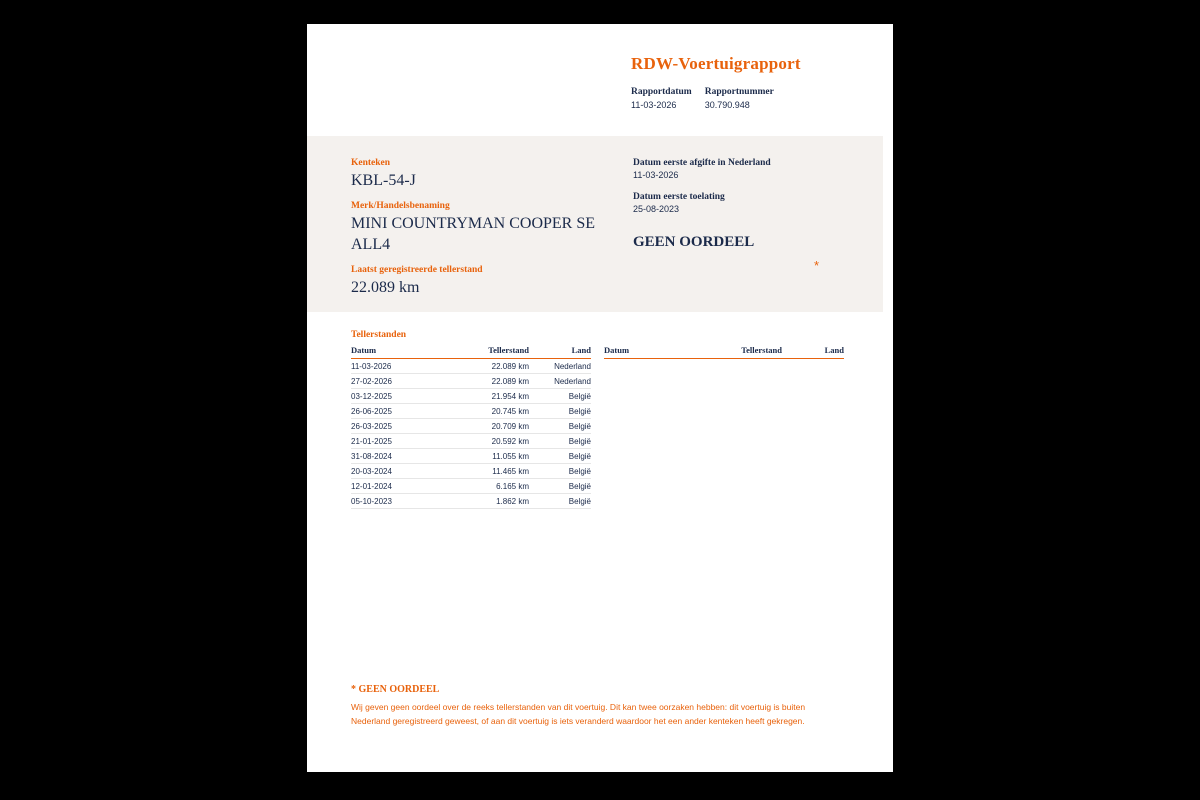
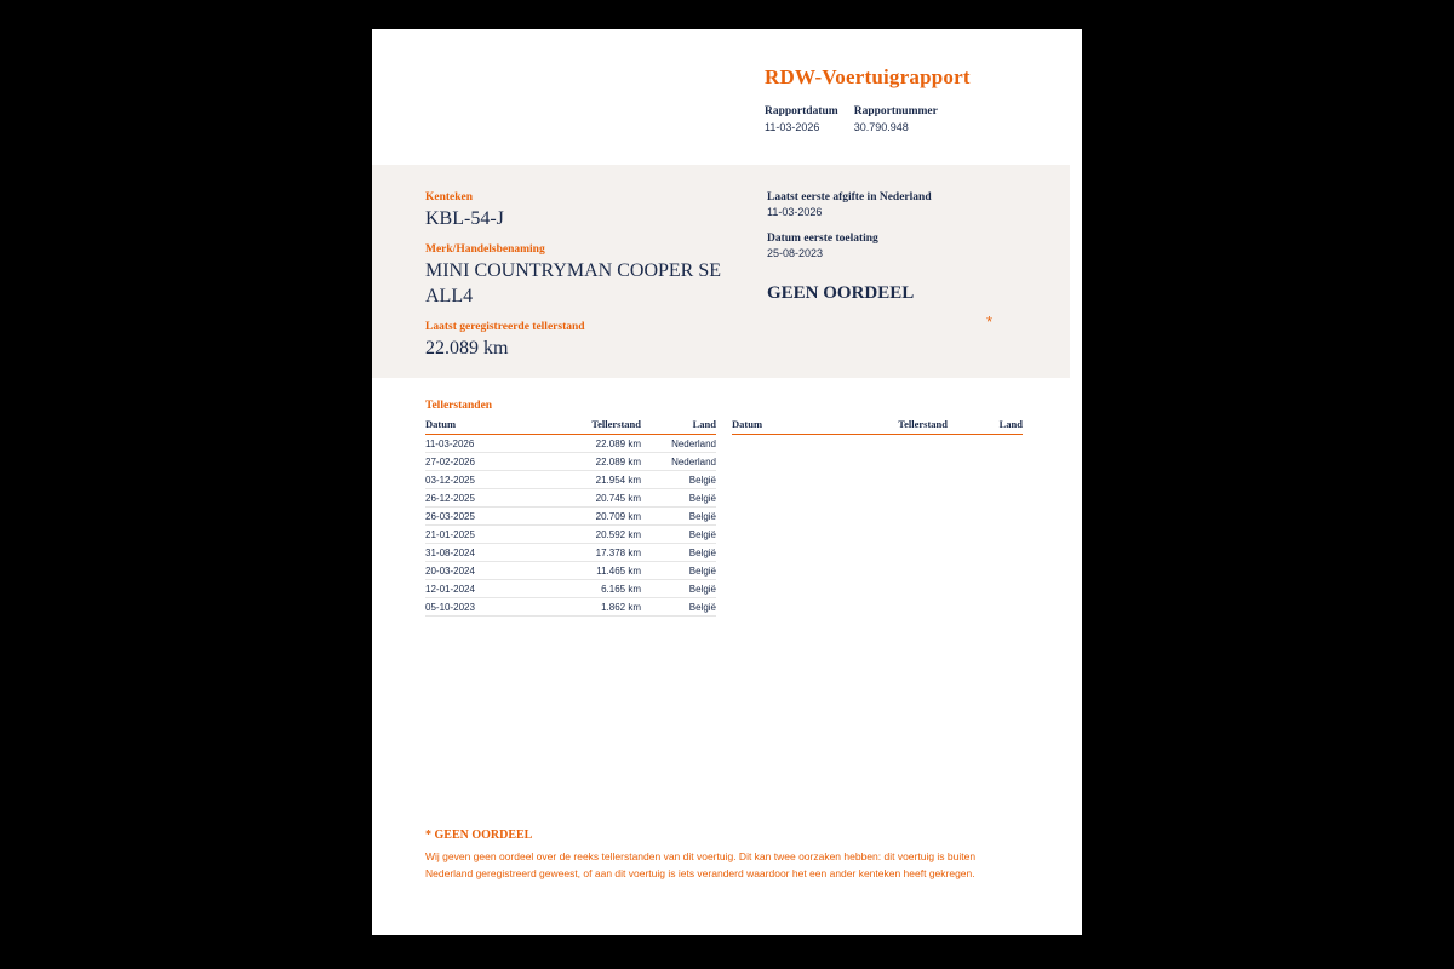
  RDW-Voertuigrapport
  Rapportdatum
  11-03-2026
  Rapportnummer
  30.790.948
  Kenteken
  KBL-54-J
  Merk/Handelsbenaming
  MINI COUNTRYMAN COOPER SE ALL4
  Laatst geregistreerde tellerstand
  22.089 km
- Datum eerste afgifte in Nederland
+ Laatst eerste afgifte in Nederland
  11-03-2026
  Datum eerste toelating
  25-08-2023
  GEEN OORDEEL
  *
  Tellerstanden
  Datum	Tellerstand	Land
  11-03-2026	22.089 km	Nederland
  27-02-2026	22.089 km	Nederland
  03-12-2025	21.954 km	België
- 26-06-2025	20.745 km	België
+ 26-12-2025	20.745 km	België
  26-03-2025	20.709 km	België
  21-01-2025	20.592 km	België
- 31-08-2024	11.055 km	België
+ 31-08-2024	17.378 km	België
  20-03-2024	11.465 km	België
  12-01-2024	6.165 km	België
  05-10-2023	1.862 km	België
  Datum	Tellerstand	Land
  * GEEN OORDEEL
  Wij geven geen oordeel over de reeks tellerstanden van dit voertuig. Dit kan twee oorzaken hebben: dit voertuig is buiten Nederland geregistreerd geweest, of aan dit voertuig is iets veranderd waardoor het een ander kenteken heeft gekregen.
